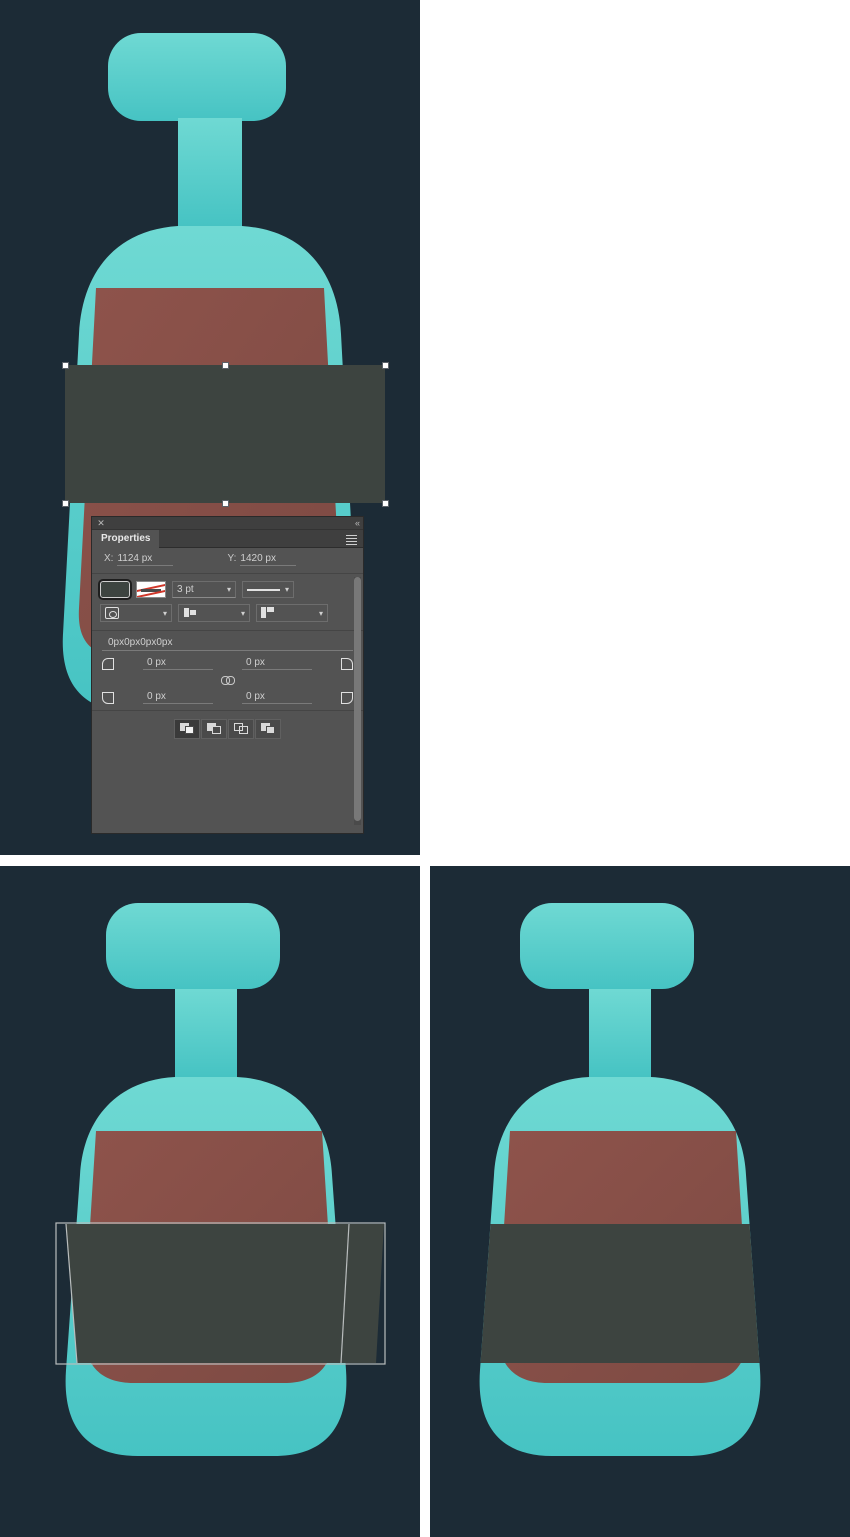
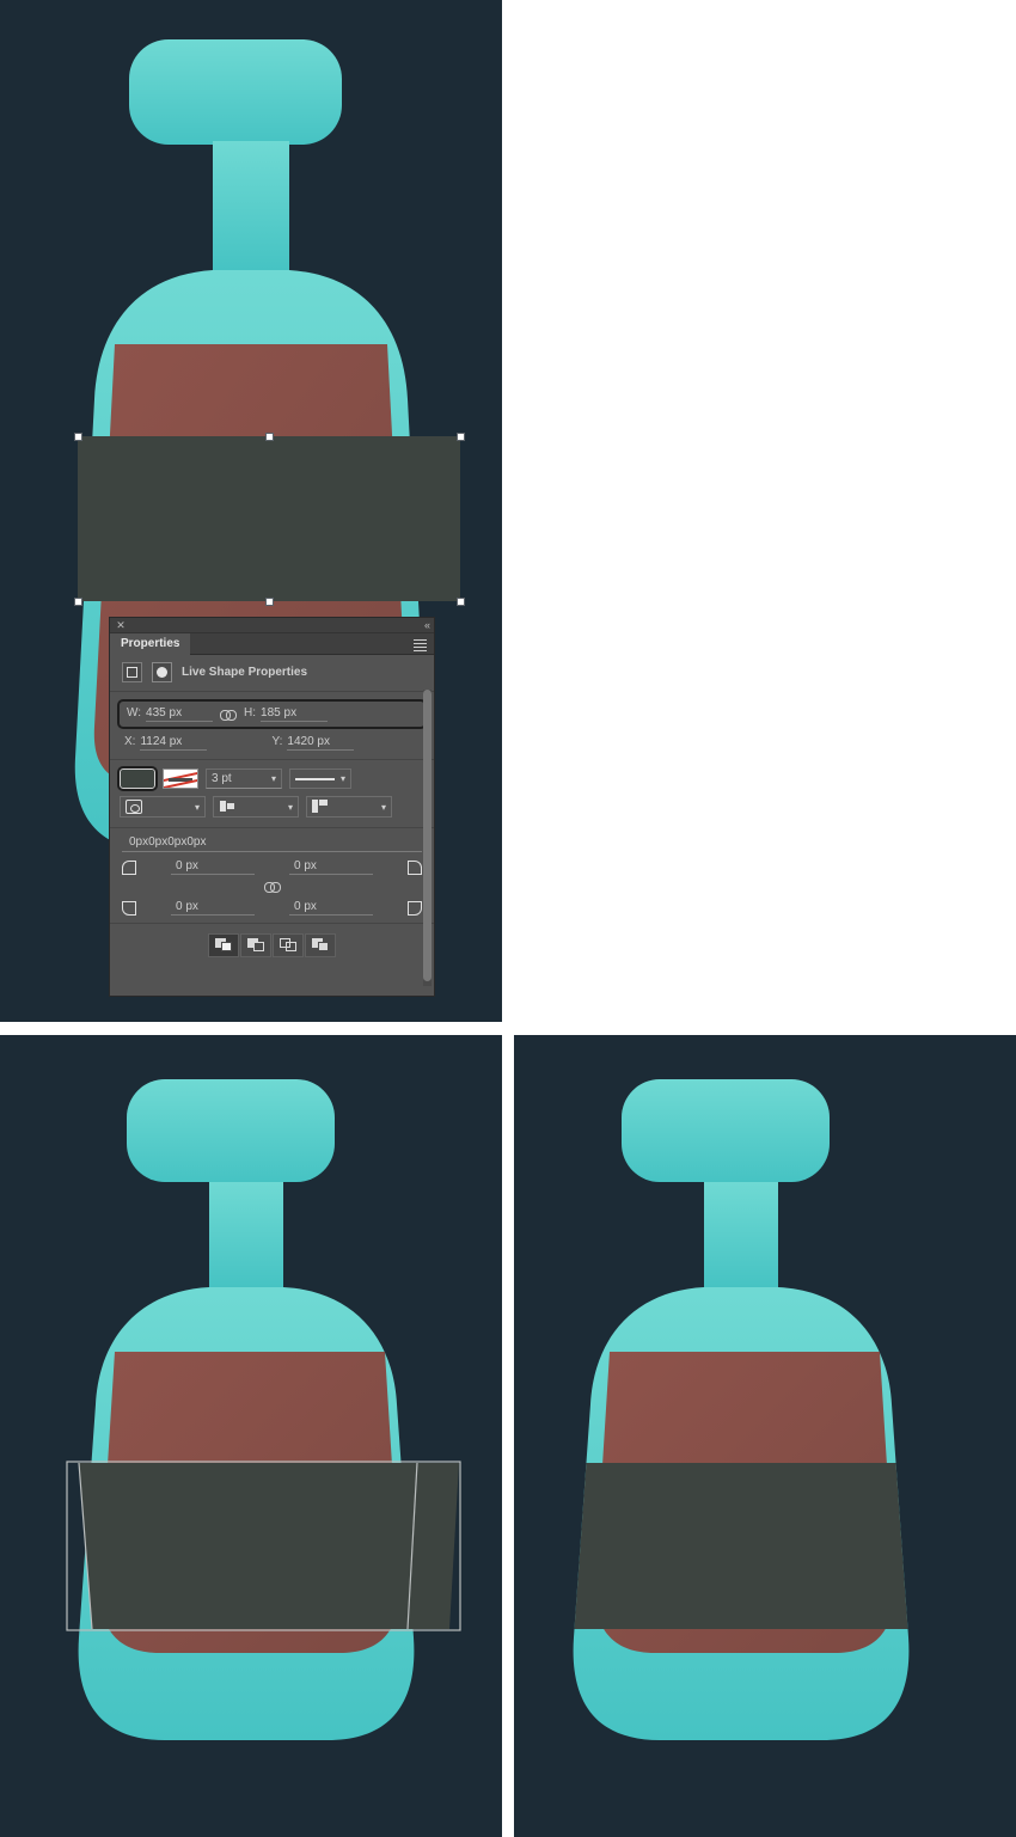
  ✕
  «
  Properties
+ Live Shape Properties
+ W:
+ 435 px
+ H:
+ 185 px
  X:
  1124 px
  Y:
  1420 px
  3 pt
  ▾
  ▾
  ▾
  ▾
  ▾
  0px0px0px0px
  0 px
  0 px
  0 px
  0 px
